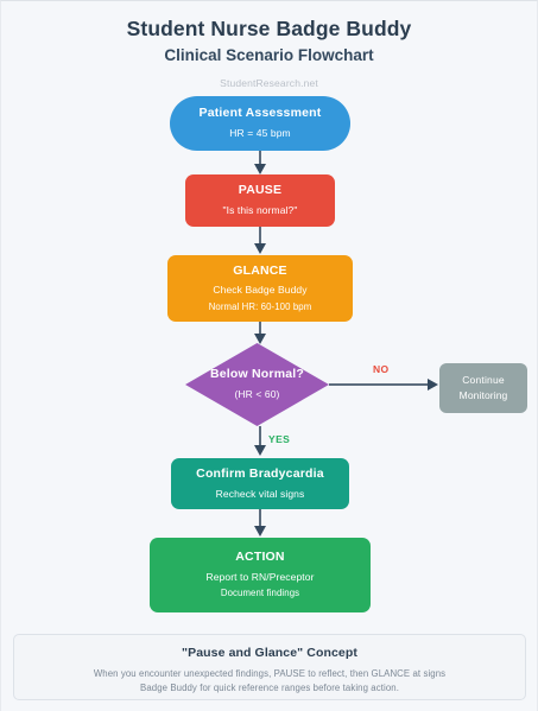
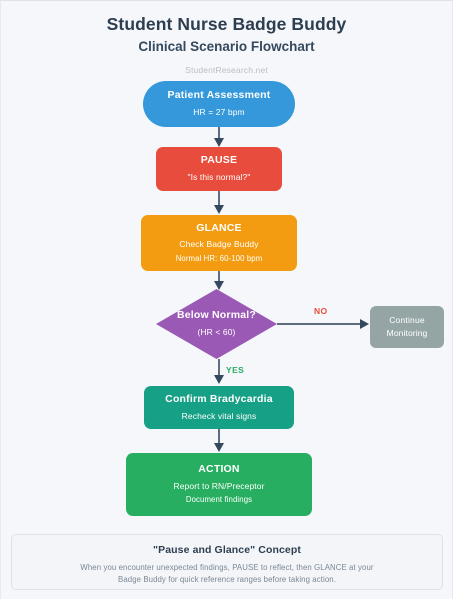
  Student Nurse Badge Buddy
  Clinical Scenario Flowchart
  StudentResearch.net
  Patient Assessment
- HR = 45 bpm
+ HR = 27 bpm
  PAUSE
  "Is this normal?"
  GLANCE
  Check Badge Buddy
  Normal HR: 60-100 bpm
  Below Normal?
  (HR < 60)
  NO
  Continue
  Monitoring
  YES
  Confirm Bradycardia
  Recheck vital signs
  ACTION
  Report to RN/Preceptor
  Document findings
  "Pause and Glance" Concept
- When you encounter unexpected findings, PAUSE to reflect, then GLANCE at signs
+ When you encounter unexpected findings, PAUSE to reflect, then GLANCE at your
  Badge Buddy for quick reference ranges before taking action.
